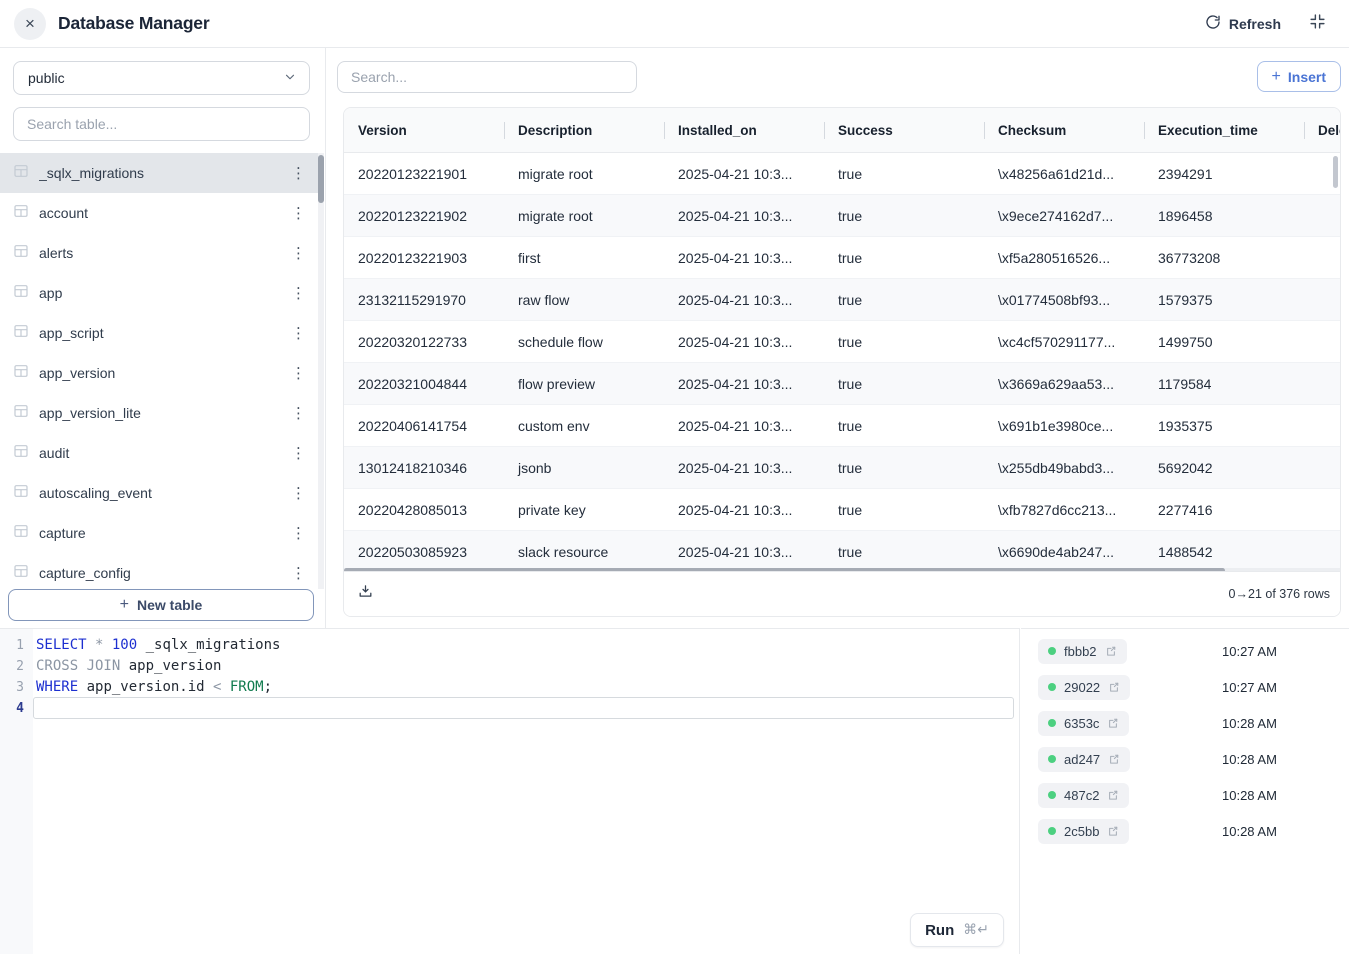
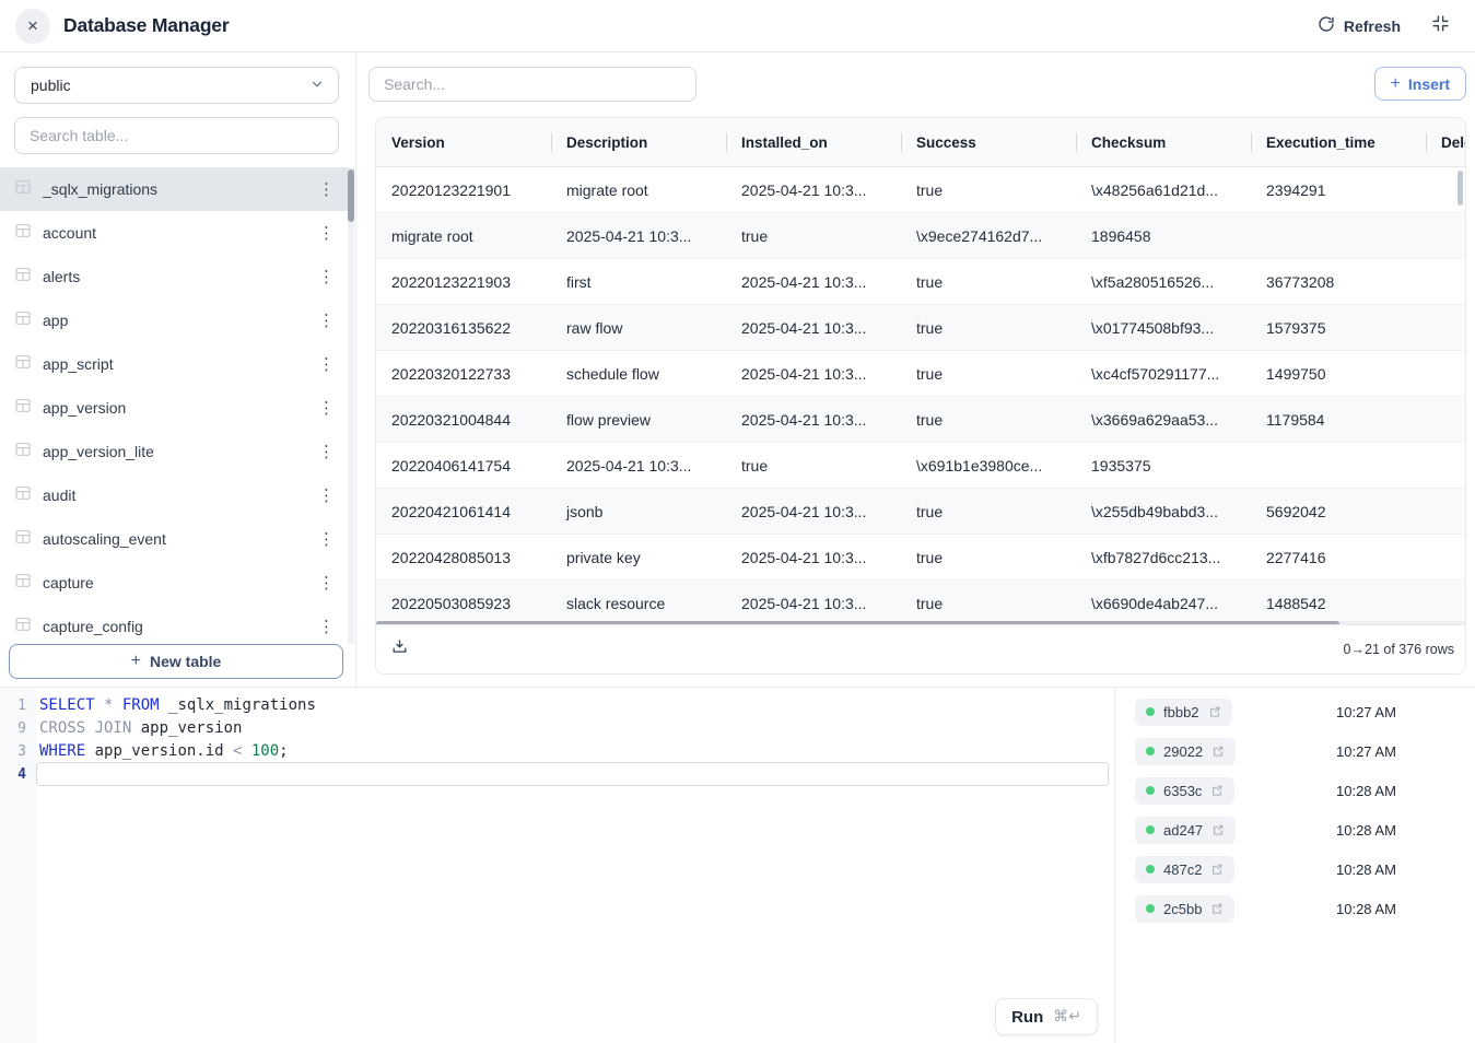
  ×
  Database Manager
  Refresh
  public
  Search table...
  _sqlx_migrations
  ⋮
  account
  ⋮
  alerts
  ⋮
  app
  ⋮
  app_script
  ⋮
  app_version
  ⋮
  app_version_lite
  ⋮
  audit
  ⋮
  autoscaling_event
  ⋮
  capture
  ⋮
  capture_config
  ⋮
  +
  New table
  Search...
  +
  Insert
  Version
  Description
  Installed_on
  Success
  Checksum
  Execution_time
  Del
  20220123221901
  migrate root
  2025-04-21 10:3...
  true
  \x48256a61d21d...
  2394291
- 20220123221902
  migrate root
  2025-04-21 10:3...
  true
  \x9ece274162d7...
  1896458
  20220123221903
  first
  2025-04-21 10:3...
  true
  \xf5a280516526...
  36773208
- 23132115291970
+ 20220316135622
  raw flow
  2025-04-21 10:3...
  true
  \x01774508bf93...
  1579375
  20220320122733
  schedule flow
  2025-04-21 10:3...
  true
  \xc4cf570291177...
  1499750
  20220321004844
  flow preview
  2025-04-21 10:3...
  true
  \x3669a629aa53...
  1179584
  20220406141754
- custom env
  2025-04-21 10:3...
  true
  \x691b1e3980ce...
  1935375
- 13012418210346
+ 20220421061414
  jsonb
  2025-04-21 10:3...
  true
  \x255db49babd3...
  5692042
  20220428085013
  private key
  2025-04-21 10:3...
  true
  \xfb7827d6cc213...
  2277416
  20220503085923
  slack resource
  2025-04-21 10:3...
  true
  \x6690de4ab247...
  1488542
  0→21 of 376 rows
  1
- SELECT * 100 _sqlx_migrations
+ SELECT * FROM _sqlx_migrations
- 2
+ 9
  CROSS JOIN app_version
  3
- WHERE app_version.id < FROM;
+ WHERE app_version.id < 100;
  4
  Run
  ⌘↵
  fbbb2
  10:27 AM
  29022
  10:27 AM
  6353c
  10:28 AM
  ad247
  10:28 AM
  487c2
  10:28 AM
  2c5bb
  10:28 AM
